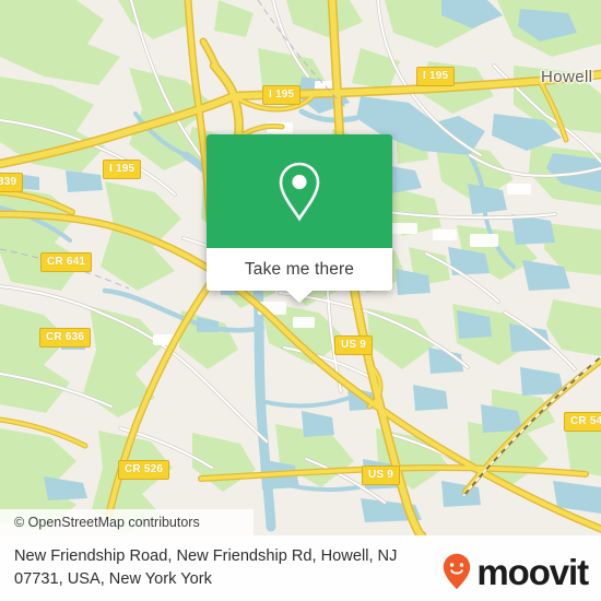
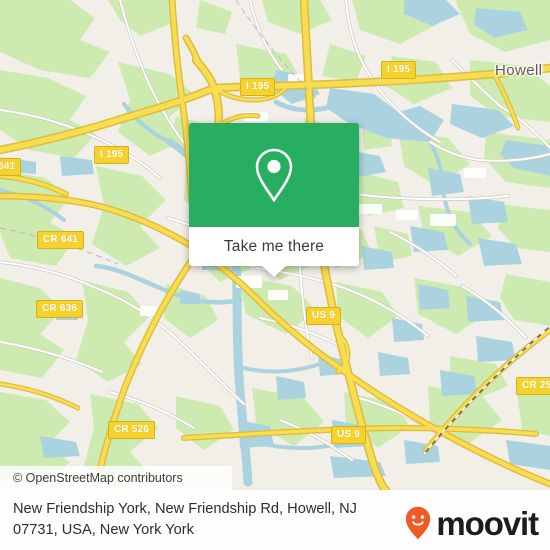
  Howell
  I 195
  I 195
  I 195
- 339
+ 641
  CR 641
  CR 636
  US 9
  US 9
  CR 526
- CR 54
+ CR 25
  © OpenStreetMap contributors
  Take me there
- New Friendship Road, New Friendship Rd, Howell, NJ
+ New Friendship York, New Friendship Rd, Howell, NJ
  07731, USA, New York York
  moovit
